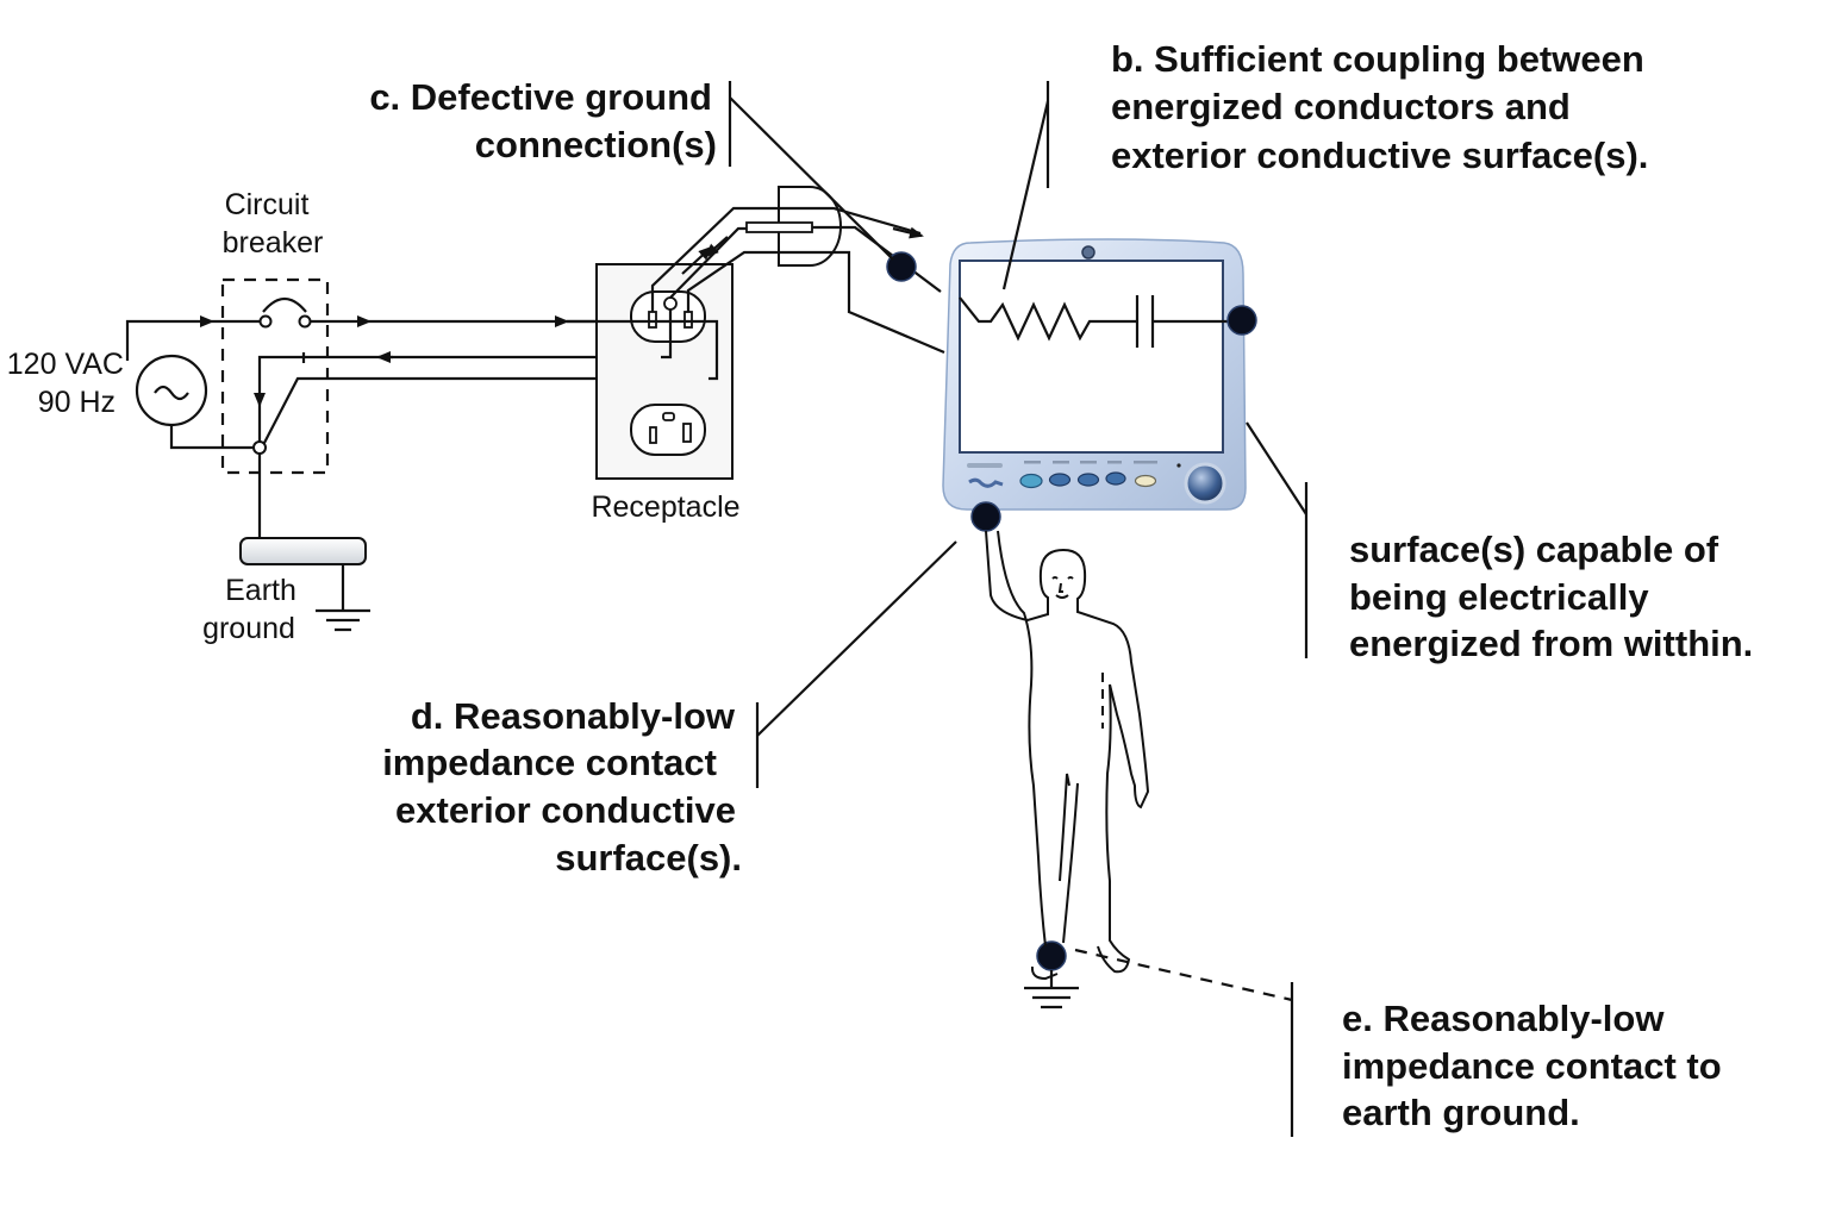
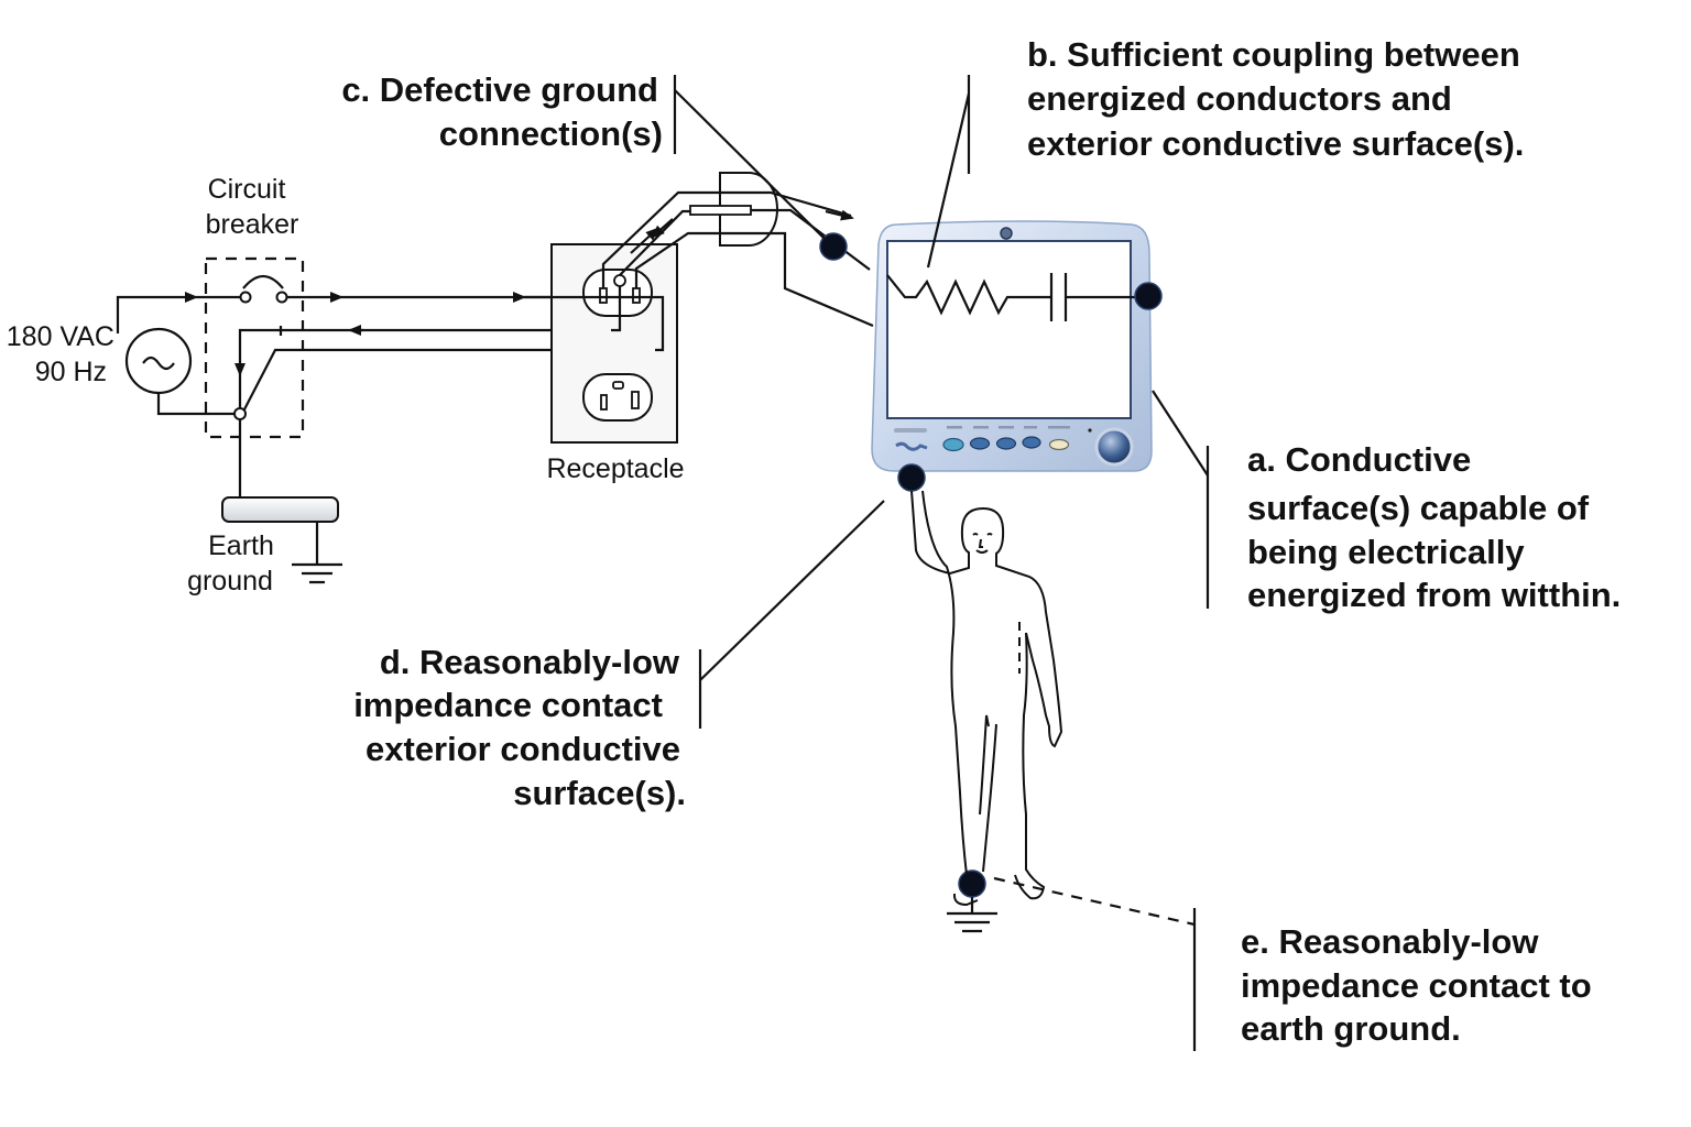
- 120 VAC
+ 180 VAC
  90 Hz
  Circuit
  breaker
  Earth
  ground
  Receptacle
  c. Defective ground
  connection(s)
  b. Sufficient coupling between
  energized conductors and
  exterior conductive surface(s).
+ a. Conductive
  surface(s) capable of
  being electrically
  energized from witthin.
  d. Reasonably-low
  impedance contact
  exterior conductive
  surface(s).
  e. Reasonably-low
  impedance contact to
  earth ground.
